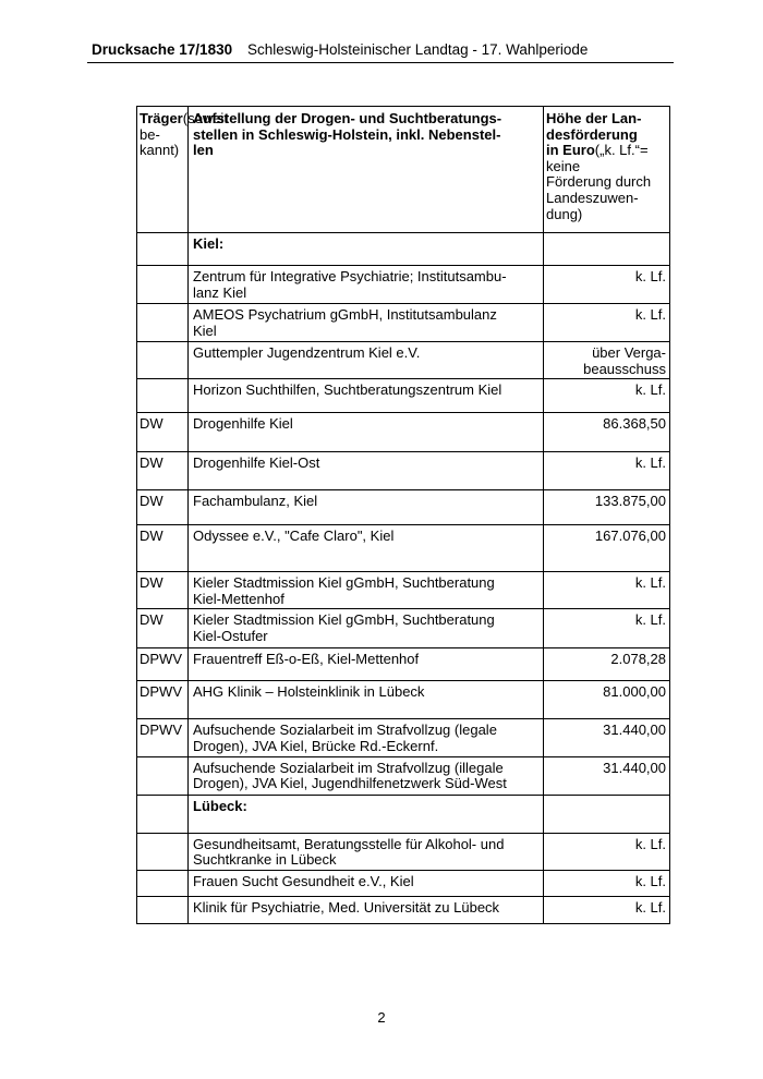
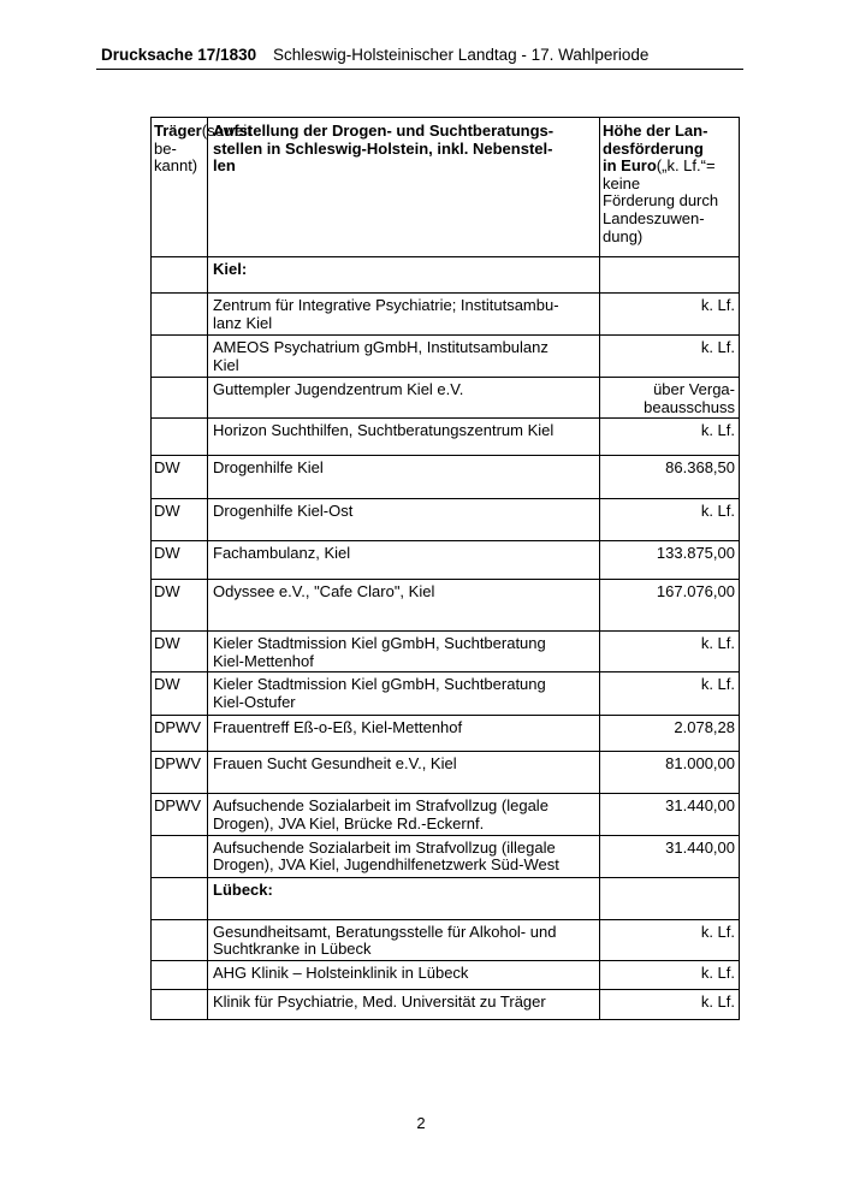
  Drucksache 17/1830
  Schleswig-Holsteinischer Landtag - 17. Wahlperiode
  Träger(soweit be- kannt)	Aufstellung der Drogen- und Suchtberatungs- stellen in Schleswig-Holstein, inkl. Nebenstel- len	Höhe der Lan- desförderung in Euro(„k. Lf.“= keine Förderung durch Landeszuwen- dung)
  	Kiel:
  	Zentrum für Integrative Psychiatrie; Institutsambu- lanz Kiel	k. Lf.
  	AMEOS Psychatrium gGmbH, Institutsambulanz Kiel	k. Lf.
  	Guttempler Jugendzentrum Kiel e.V.	über Verga- beausschuss
  	Horizon Suchthilfen, Suchtberatungszentrum Kiel	k. Lf.
  DW	Drogenhilfe Kiel	86.368,50
  DW	Drogenhilfe Kiel-Ost	k. Lf.
  DW	Fachambulanz, Kiel	133.875,00
  DW	Odyssee e.V., "Cafe Claro", Kiel	167.076,00
  DW	Kieler Stadtmission Kiel gGmbH, Suchtberatung Kiel-Mettenhof	k. Lf.
  DW	Kieler Stadtmission Kiel gGmbH, Suchtberatung Kiel-Ostufer	k. Lf.
  DPWV	Frauentreff Eß-o-Eß, Kiel-Mettenhof	2.078,28
- DPWV	AHG Klinik – Holsteinklinik in Lübeck	81.000,00
+ DPWV	Frauen Sucht Gesundheit e.V., Kiel	81.000,00
  DPWV	Aufsuchende Sozialarbeit im Strafvollzug (legale Drogen), JVA Kiel, Brücke Rd.-Eckernf.	31.440,00
  	Aufsuchende Sozialarbeit im Strafvollzug (illegale Drogen), JVA Kiel, Jugendhilfenetzwerk Süd-West	31.440,00
  	Lübeck:
  	Gesundheitsamt, Beratungsstelle für Alkohol- und Suchtkranke in Lübeck	k. Lf.
- 	Frauen Sucht Gesundheit e.V., Kiel	k. Lf.
+ 	AHG Klinik – Holsteinklinik in Lübeck	k. Lf.
- 	Klinik für Psychiatrie, Med. Universität zu Lübeck	k. Lf.
+ 	Klinik für Psychiatrie, Med. Universität zu Träger	k. Lf.
  2
